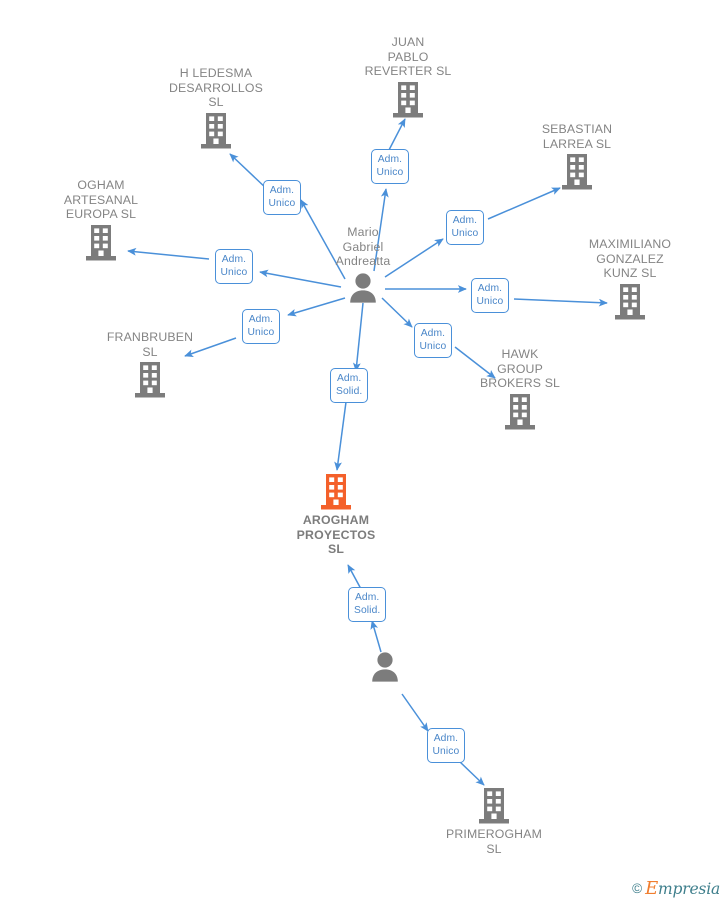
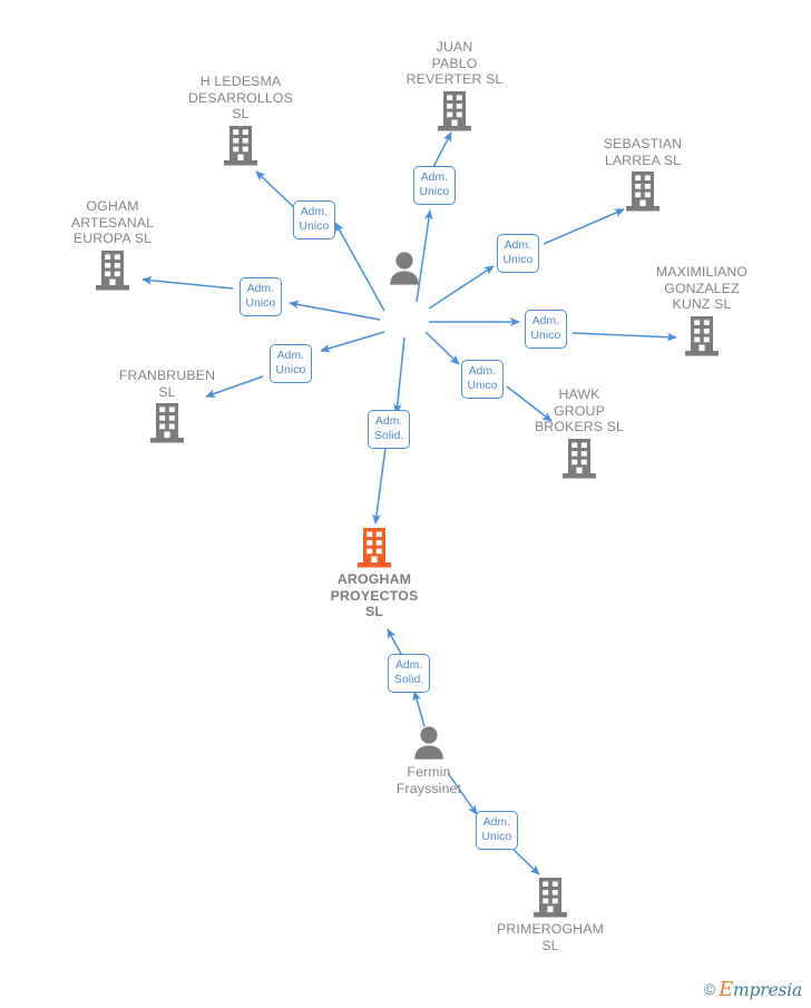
  H LEDESMA
  DESARROLLOS
  SL
  JUAN
  PABLO
  REVERTER SL
  SEBASTIAN
  LARREA SL
  OGHAM
  ARTESANAL
  EUROPA SL
  MAXIMILIANO
  GONZALEZ
  KUNZ SL
  FRANBRUBEN
  SL
  HAWK
  GROUP
  BROKERS SL
- Mario
- Gabriel
- Andreatta
  AROGHAM
  PROYECTOS
  SL
+ Fermin
+ Frayssinet
  PRIMEROGHAM
  SL
  Adm.
  Unico
  Adm.
  Unico
  Adm.
  Unico
  Adm.
  Unico
  Adm.
  Unico
  Adm.
  Unico
  Adm.
  Unico
  Adm.
  Solid.
  Adm.
  Solid.
  Adm.
  Unico
  ©
  Empresia
